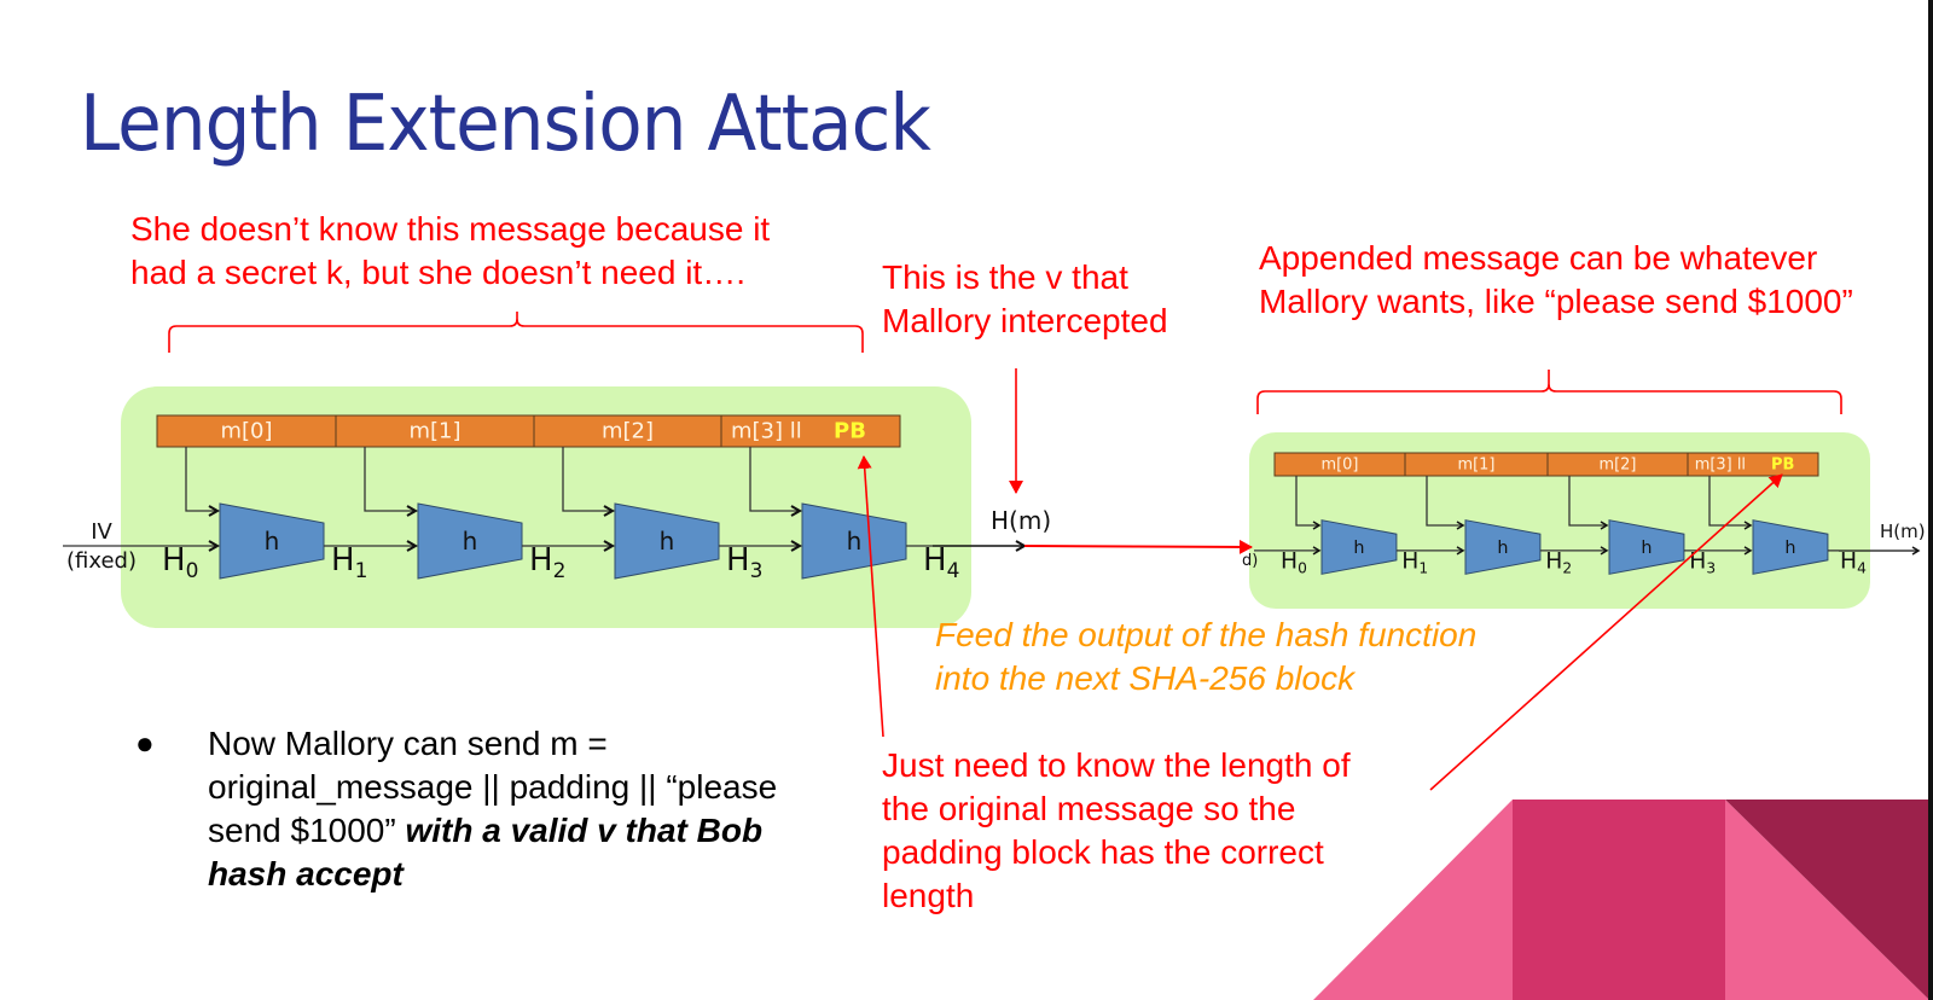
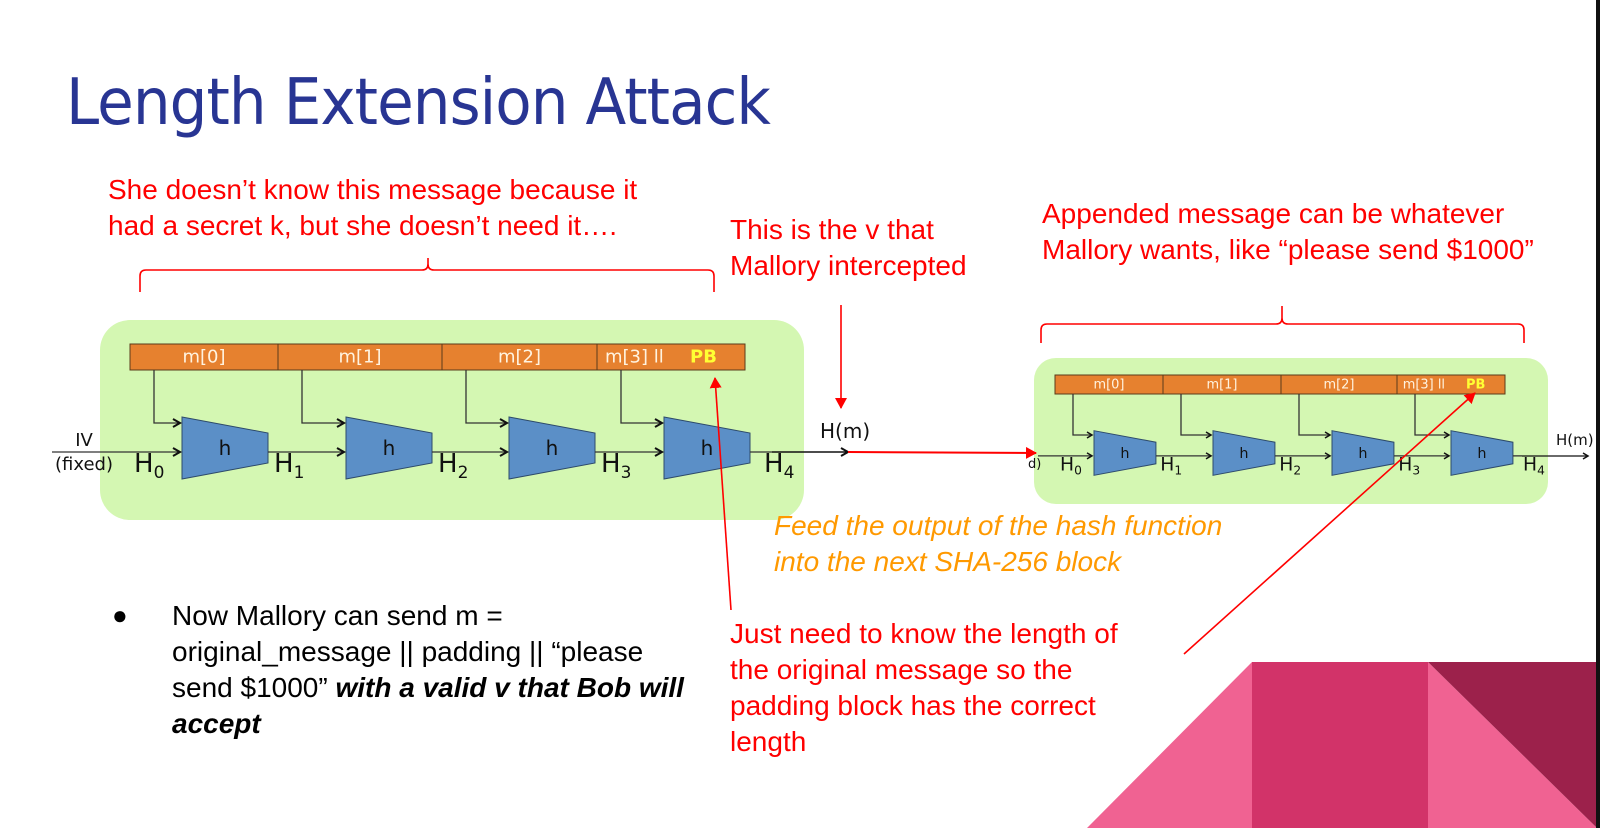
  Length Extension Attack
  m[0]
  m[1]
  m[2]
  m[3] ll
  PB
  h
  H0
  h
  H1
  h
  H2
  h
  H3
  H4
  IV
  (fixed)
  H(m)
  m[0]
  m[1]
  m[2]
  m[3] ll
  PB
  h
  H0
  h
  H1
  h
  H2
  h
  H3
  H4
  d)
  H(m)
  She doesn’t know this message because it
  had a secret k, but she doesn’t need it….
  This is the v that
  Mallory intercepted
  Appended message can be whatever
  Mallory wants, like “please send $1000”
  Feed the output of the hash function
  into the next SHA-256 block
  Just need to know the length of
  the original message so the
  padding block has the correct
  length
  ●
- Now Mallory can send m = original_message || padding || “please send $1000” with a valid v that Bob hash accept
+ Now Mallory can send m = original_message || padding || “please send $1000” with a valid v that Bob will accept
